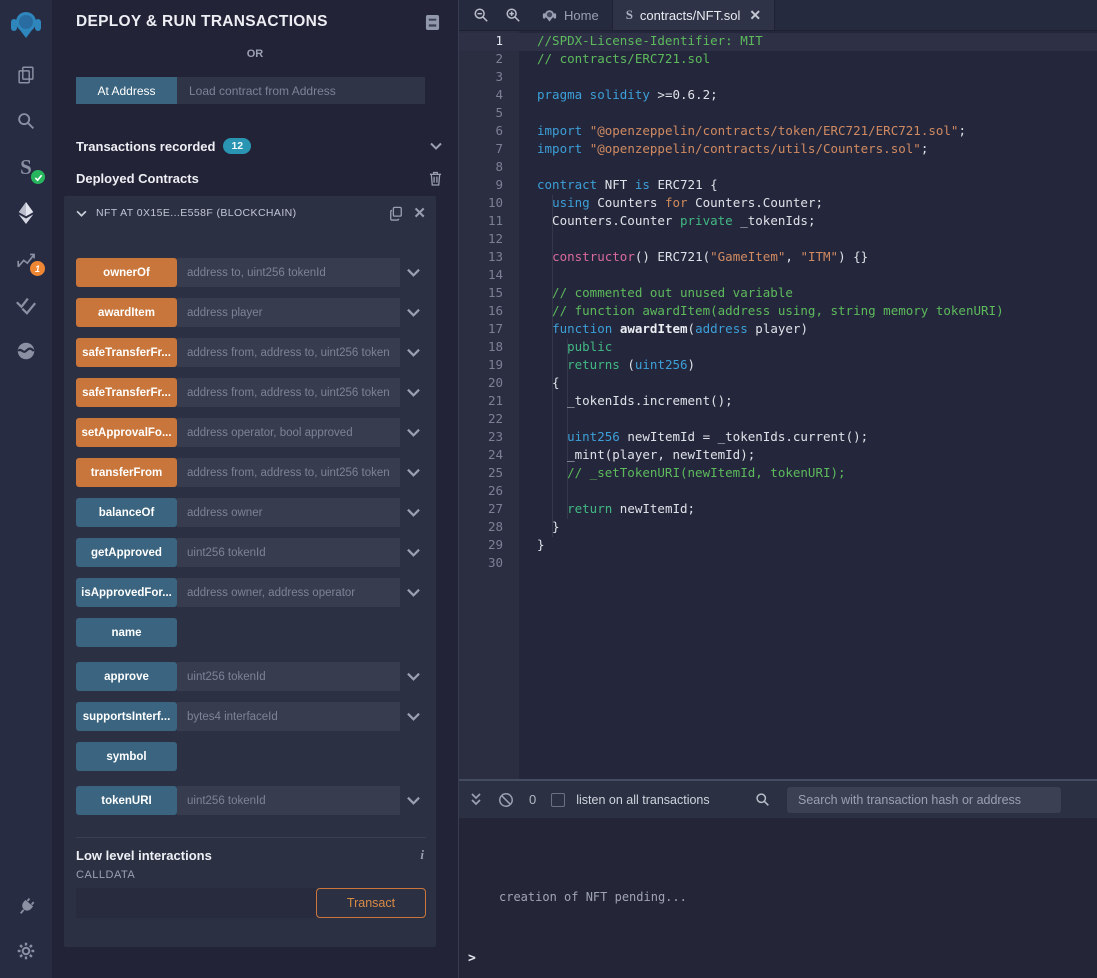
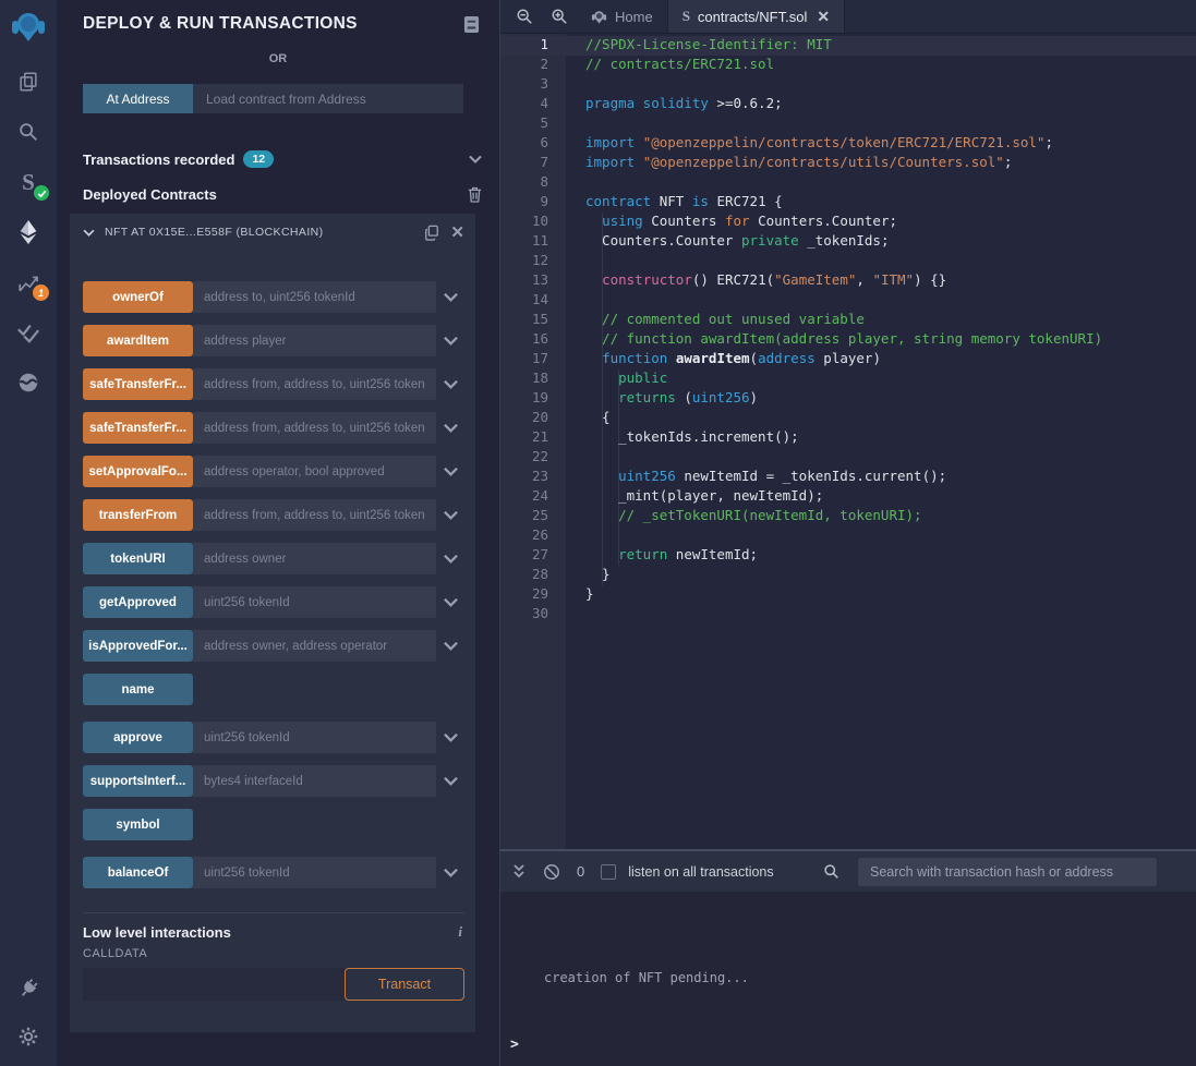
  S
  1
  DEPLOY & RUN TRANSACTIONS
  OR
  At Address
  Load contract from Address
  Transactions recorded
  12
  Deployed Contracts
  NFT AT 0X15E...E558F (BLOCKCHAIN)
  ✕
  ownerOf
  address to, uint256 tokenId
  awardItem
  address player
  safeTransferFr...
  address from, address to, uint256 token
  safeTransferFr...
  address from, address to, uint256 token
  setApprovalFo...
  address operator, bool approved
  transferFrom
  address from, address to, uint256 token
- balanceOf
+ tokenURI
  address owner
  getApproved
  uint256 tokenId
  isApprovedFor...
  address owner, address operator
  name
  approve
  uint256 tokenId
  supportsInterf...
  bytes4 interfaceId
  symbol
- tokenURI
+ balanceOf
  uint256 tokenId
  Low level interactions
  i
  CALLDATA
  Transact
  Home
  S
  contracts/NFT.sol
  ✕
  1
  //SPDX-License-Identifier: MIT
  2
  // contracts/ERC721.sol
  3
  4
  pragma solidity >=0.6.2;
  5
  6
  import "@openzeppelin/contracts/token/ERC721/ERC721.sol";
  7
  import "@openzeppelin/contracts/utils/Counters.sol";
  8
  9
  contract NFT is ERC721 {
  10
  using Counters for Counters.Counter;
  11
  Counters.Counter private _tokenIds;
  12
  13
  constructor() ERC721("GameItem", "ITM") {}
  14
  15
  // commented out unused variable
  16
- // function awardItem(address using, string memory tokenURI)
+ // function awardItem(address player, string memory tokenURI)
  17
  function awardItem(address player)
  18
  public
  19
  returns (uint256)
  20
  {
  21
  _tokenIds.increment();
  22
  23
  uint256 newItemId = _tokenIds.current();
  24
  _mint(player, newItemId);
  25
  // _setTokenURI(newItemId, tokenURI);
  26
  27
  return newItemId;
  28
  }
  29
  }
  30
  0
  listen on all transactions
  Search with transaction hash or address
  creation of NFT pending...
  >
